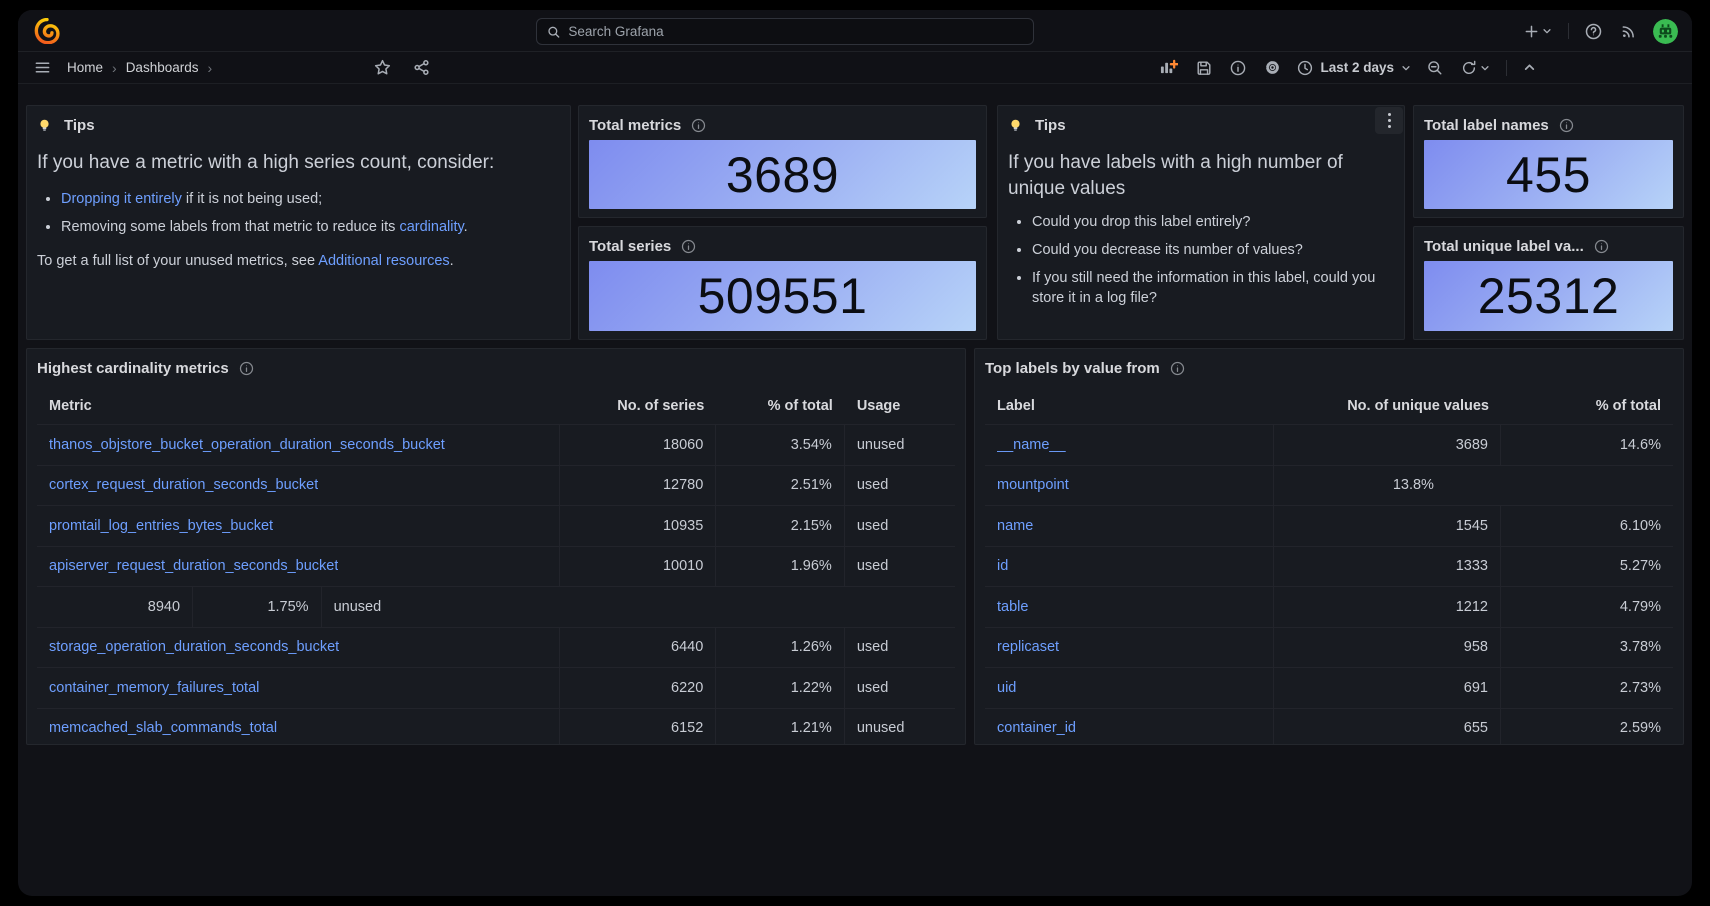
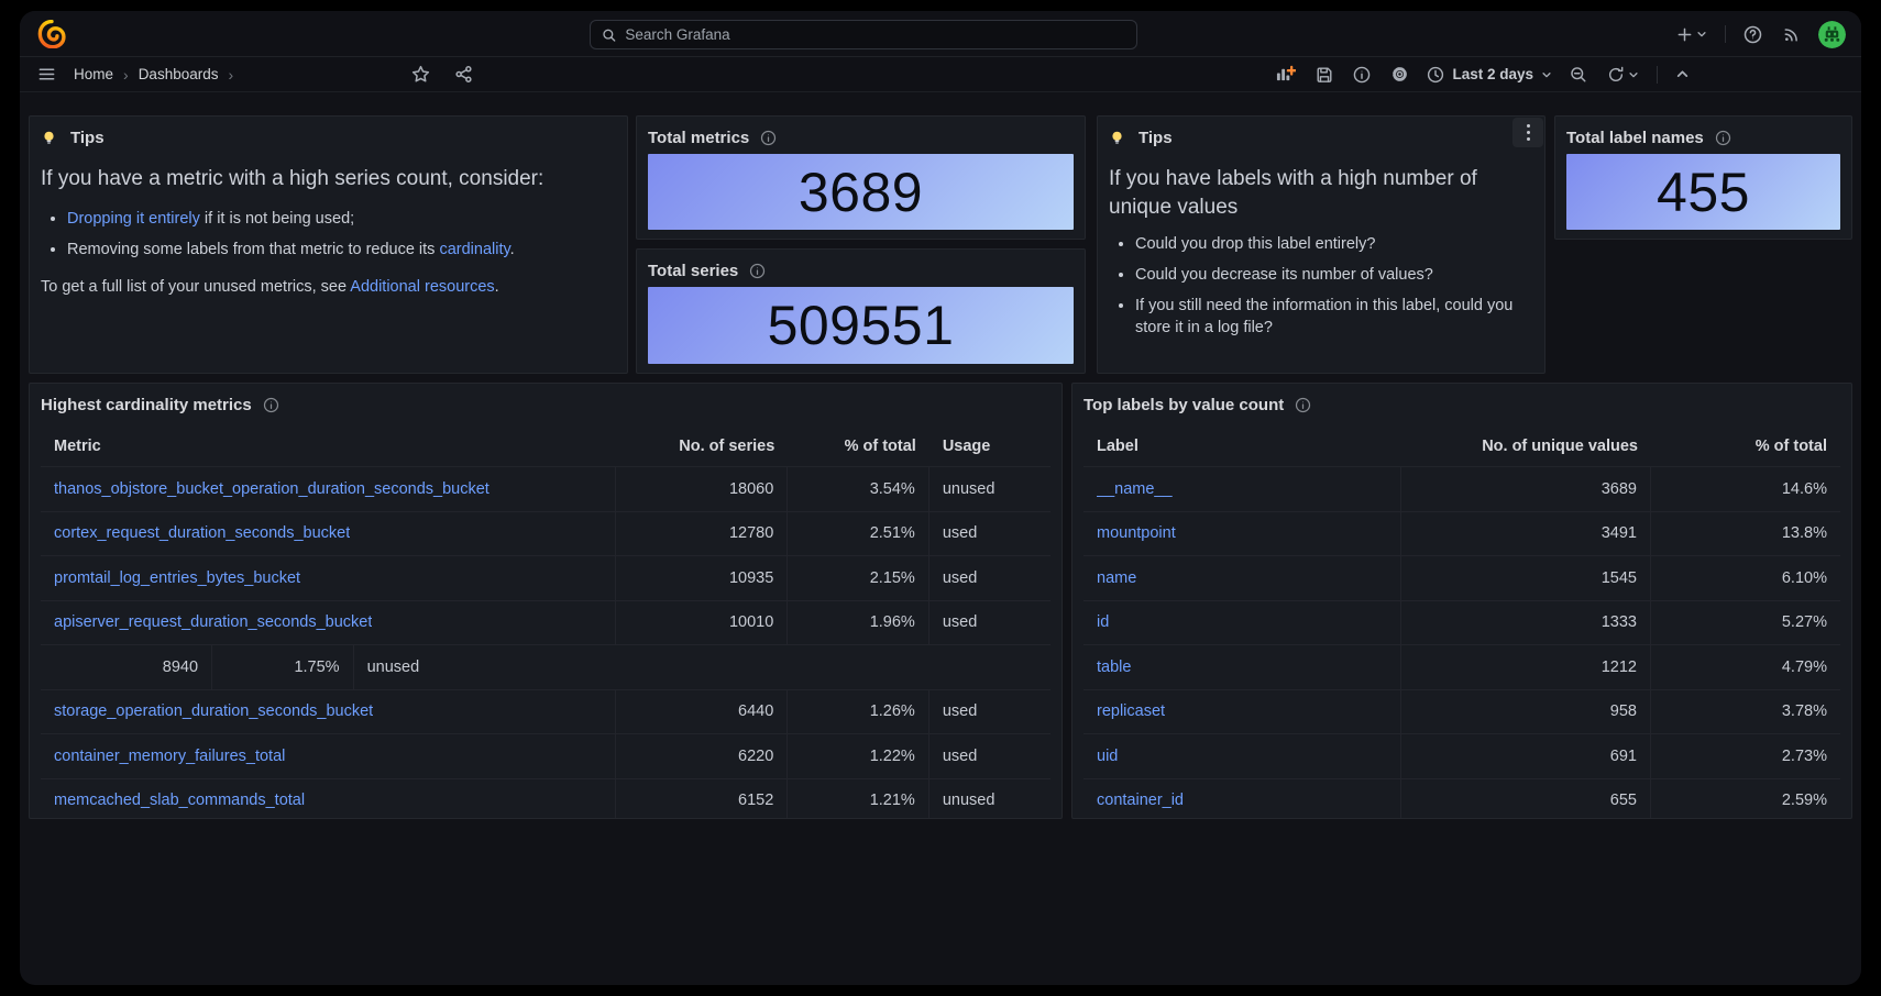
  Search Grafana
  Home
  ›
  Dashboards
  ›
  Last 2 days
  Tips
  If you have a metric with a high series count, consider:
  Dropping it entirely if it is not being used;
  Removing some labels from that metric to reduce its cardinality.
  To get a full list of your unused metrics, see Additional resources.
  Total metrics
  3689
  Total series
  509551
  Tips
  If you have labels with a high number of unique values
  Could you drop this label entirely?
  Could you decrease its number of values?
  If you still need the information in this label, could you store it in a log file?
  Total label names
  455
- Total unique label va...
- 25312
  Highest cardinality metrics
  Metric
  No. of series
  % of total
  Usage
  thanos_objstore_bucket_operation_duration_seconds_bucket
  18060
  3.54%
  unused
  cortex_request_duration_seconds_bucket
  12780
  2.51%
  used
  promtail_log_entries_bytes_bucket
  10935
  2.15%
  used
  apiserver_request_duration_seconds_bucket
  10010
  1.96%
  used
  8940
  1.75%
  unused
  storage_operation_duration_seconds_bucket
  6440
  1.26%
  used
  container_memory_failures_total
  6220
  1.22%
  used
  memcached_slab_commands_total
  6152
  1.21%
  unused
- Top labels by value from
+ Top labels by value count
  Label
  No. of unique values
  % of total
  __name__
  3689
  14.6%
  mountpoint
+ 3491
  13.8%
  name
  1545
  6.10%
  id
  1333
  5.27%
  table
  1212
  4.79%
  replicaset
  958
  3.78%
  uid
  691
  2.73%
  container_id
  655
  2.59%
